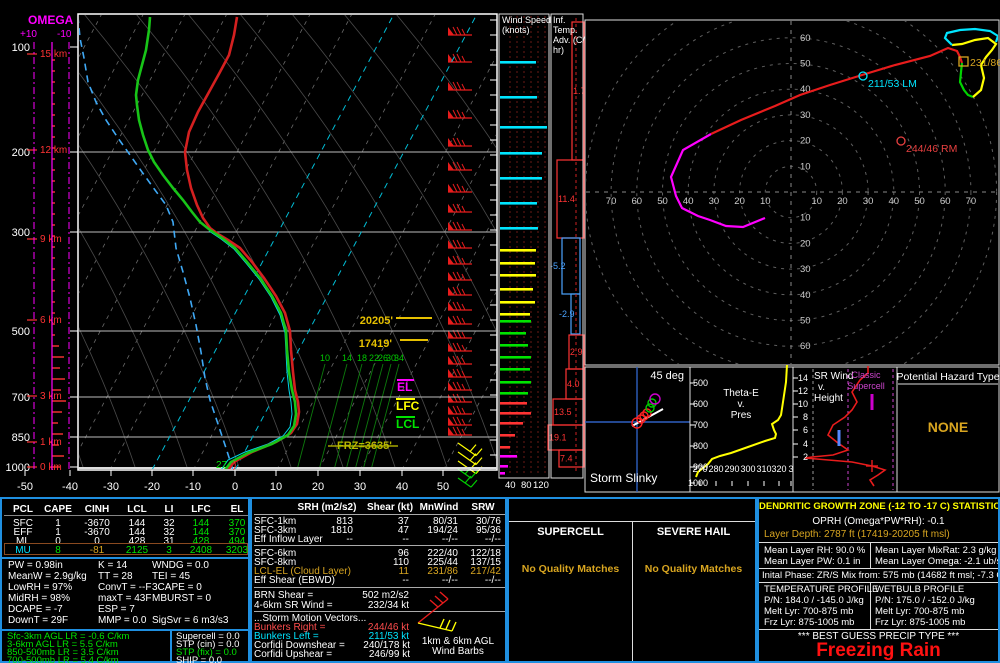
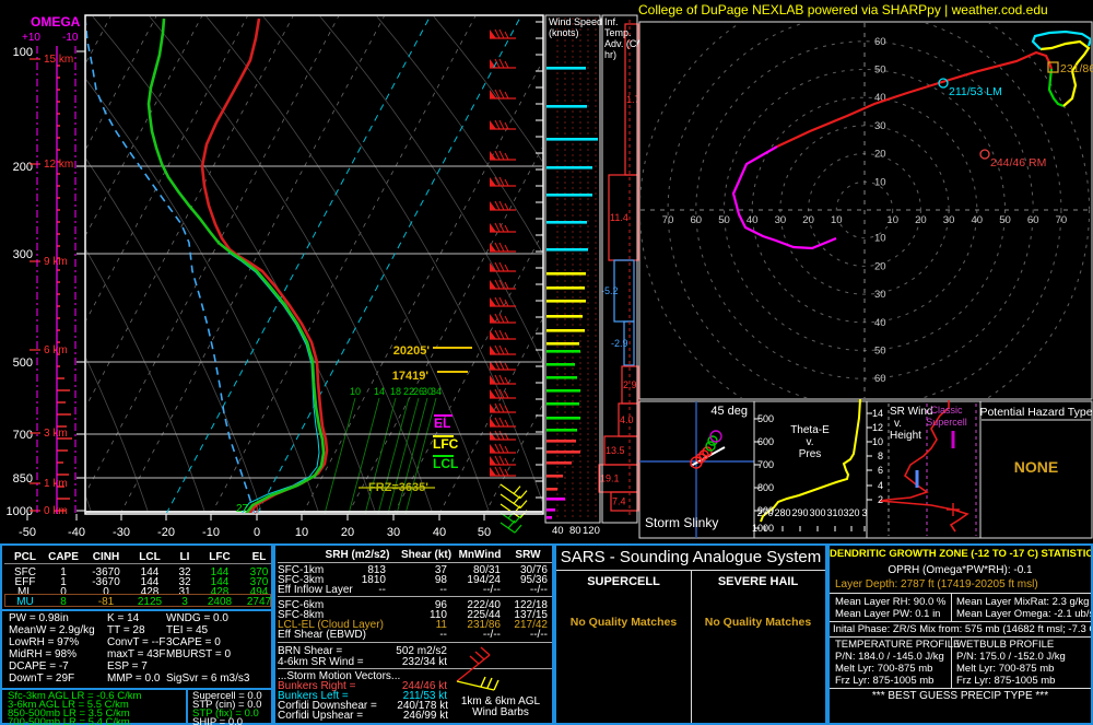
+ College of DuPage NEXLAB powered via SHARPpy | weather.cod.edu
  10
  14
  18
  22
  26
  30
  34
  100
  200
  300
  500
  700
  850
  1000
  15 km
  12 km
  9 km
  6 km
  3 km
  1 km
  -50
  -40
  -30
  -20
  -10
  0
  10
  20
  30
  40
  50
  11.4
  5.2
  -2.9
  2.9
  4.0
  13.5
  19.1
  7.4
  10
  10
  10
  10
  20
  20
  20
  20
  30
  30
  30
  30
  40
  40
  40
  40
  50
  50
  50
  50
  60
  60
  60
  60
  70
  70
  OMEGA
  +10
  -10
  20205'
  17419'
  EL
  LFC
  LCL
  FRZ=3635'
  27
  )
  211/53 LM
  244/46 RM
  231/86
  45 deg
  Storm Slinky
  Theta-E
  v.
  Pres
  500
  600
  700
  800
  900
  270
  280
  290
  300
  310
  320
  3
  SR Wind
  v.
  Height
  Classic
  Supercell
  14
  12
  10
  8
  6
  4
  2
  Potential Hazard Type
  NONE
  Wind Speed
  (knots)
  40
  80
  120
  Inf.
  Temp.
  Adv. (C/
  hr)
  PCL
  CAPE
  CINH
  LCL
  LI
  LFC
  EL
  SFC
  1
  -3670
  144
  32
  144
  370
  EFF
  1
  -3670
  144
  32
  144
  370
  ML
  0
  0
  428
  31
  428
  494
  MU
  8
  -81
  2125
  3
  2408
- 3203
+ 2747
  PW = 0.98in
  K = 14
  WNDG = 0.0
  MeanW = 2.9g/kg
  TT = 28
  TEI = 45
  LowRH = 97%
  ConvT = --F
  3CAPE = 0
  MidRH = 98%
  maxT = 43F
  MBURST = 0
  DCAPE = -7
  ESP = 7
  DownT = 29F
  MMP = 0.0
  SigSvr = 6 m3/s3
  Sfc-3km AGL LR = -0.6 C/km
  3-6km AGL LR = 5.5 C/km
  850-500mb LR = 3.5 C/km
  700-500mb LR = 5.4 C/km
  Supercell = 0.0
  STP (cin) = 0.0
  STP (fix) = 0.0
  SHIP = 0.0
  SRH (m2/s2)
  Shear (kt)
  MnWind
  SRW
  SFC-1km
  813
  37
  80/31
  30/76
  SFC-3km
  1810
- 47
+ 98
  194/24
  95/36
  Eff Inflow Layer
  --
  --
  --/--
  --/--
  SFC-6km
  96
  222/40
  122/18
  SFC-8km
  110
  225/44
  137/15
  LCL-EL (Cloud Layer)
  11
  231/86
  217/42
  Eff Shear (EBWD)
  --
  --/--
  --/--
  BRN Shear =
  502 m2/s2
  4-6km SR Wind =
  232/34 kt
  ...Storm Motion Vectors...
  Bunkers Right =
  244/46 kt
  Bunkers Left =
  211/53 kt
  Corfidi Downshear =
  240/178 kt
  Corfidi Upshear =
  246/99 kt
  1km & 6km AGL
  Wind Barbs
+ SARS - Sounding Analogue System
  SUPERCELL
  SEVERE HAIL
  No Quality Matches
  No Quality Matches
  DENDRITIC GROWTH ZONE (-12 TO -17 C) STATISTIC
  OPRH (Omega*PW*RH): -0.1
  Layer Depth: 2787 ft (17419-20205 ft msl)
  Mean Layer RH: 90.0 %
  Mean Layer PW: 0.1 in
  Mean Layer MixRat: 2.3 g/kg
  Mean Layer Omega: -2.1 ub/
  Inital Phase: ZR/S Mix from: 575 mb (14682 ft msl; -7.3
  TEMPERATURE PROFILE
  WETBULB PROFILE
  P/N: 184.0 / -145.0 J/kg
  P/N: 175.0 / -152.0 J/kg
  Melt Lyr: 700-875 mb
  Melt Lyr: 700-875 mb
  Frz Lyr: 875-1005 mb
  Frz Lyr: 875-1005 mb
  *** BEST GUESS PRECIP TYPE ***
- Freezing Rain
